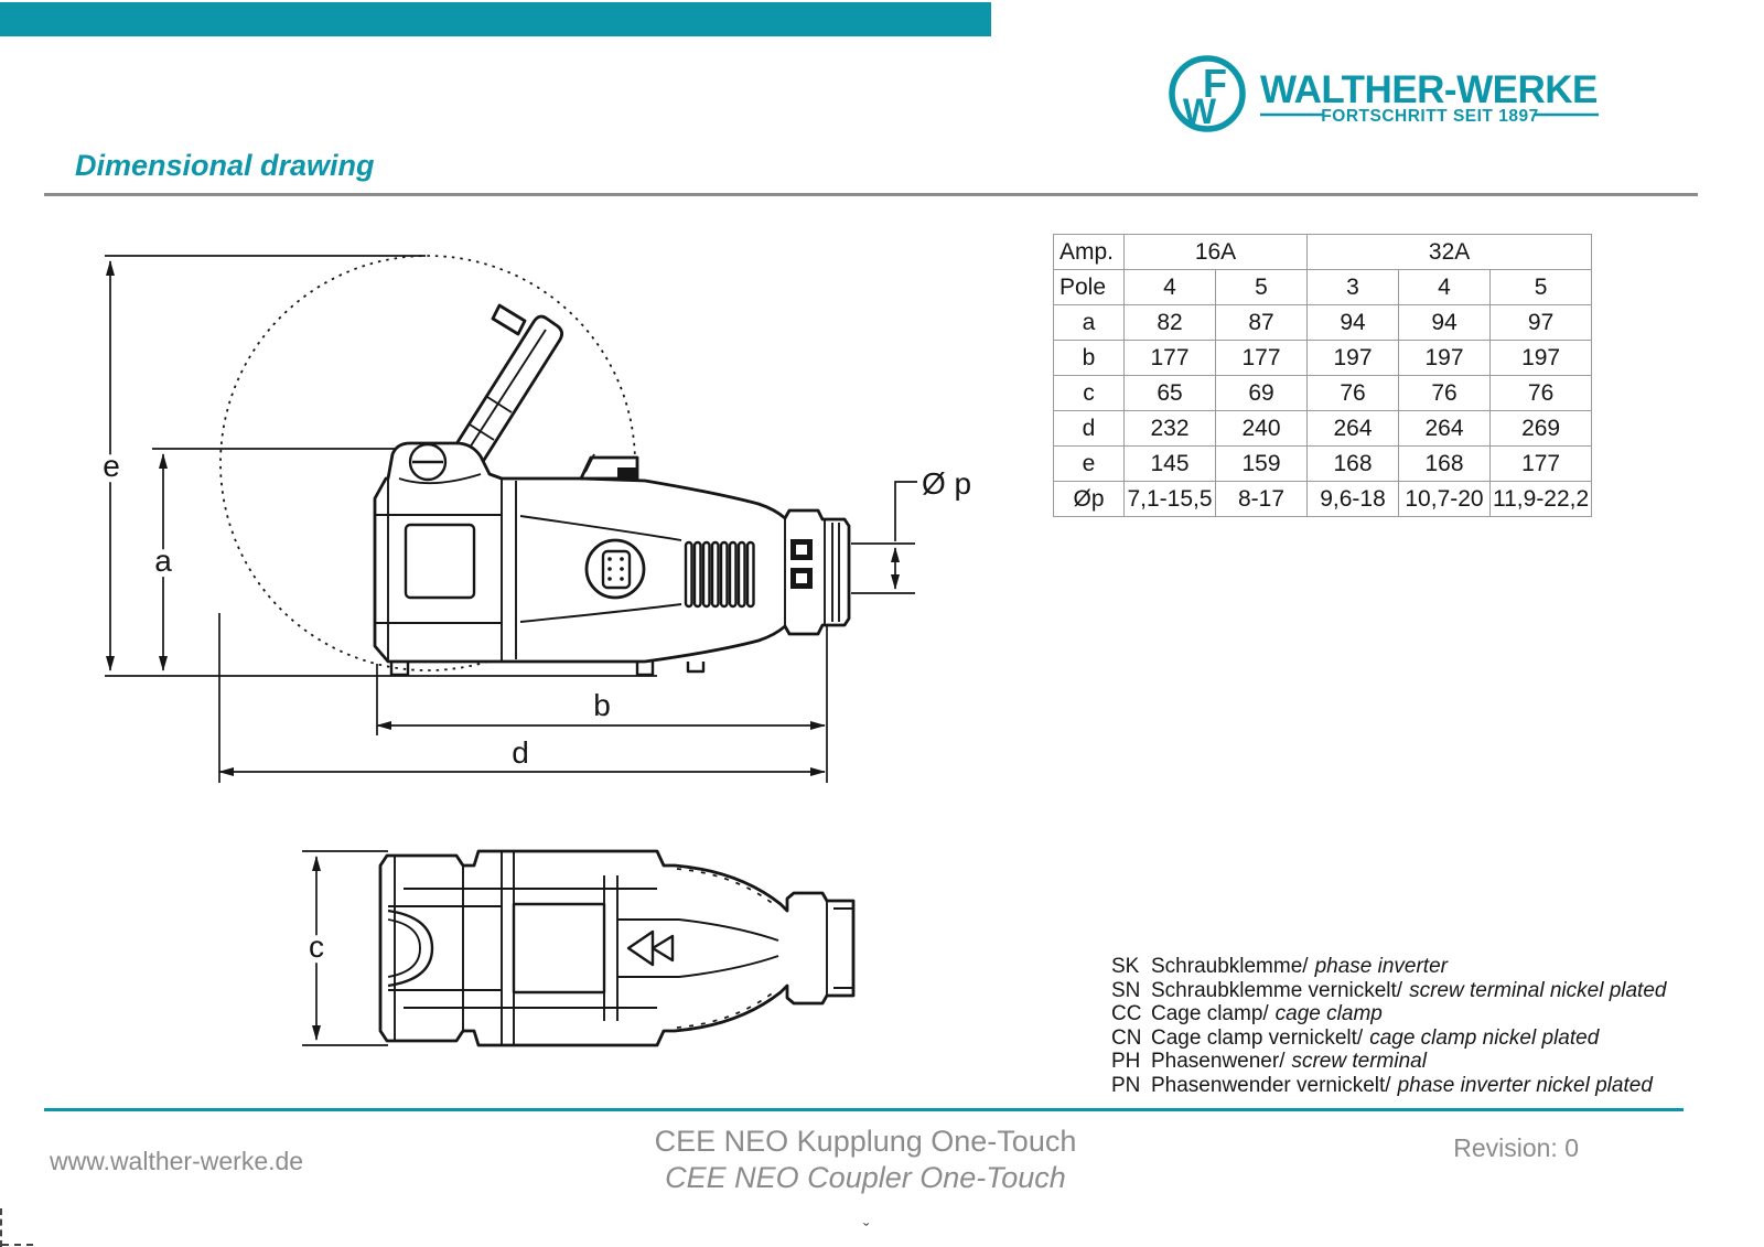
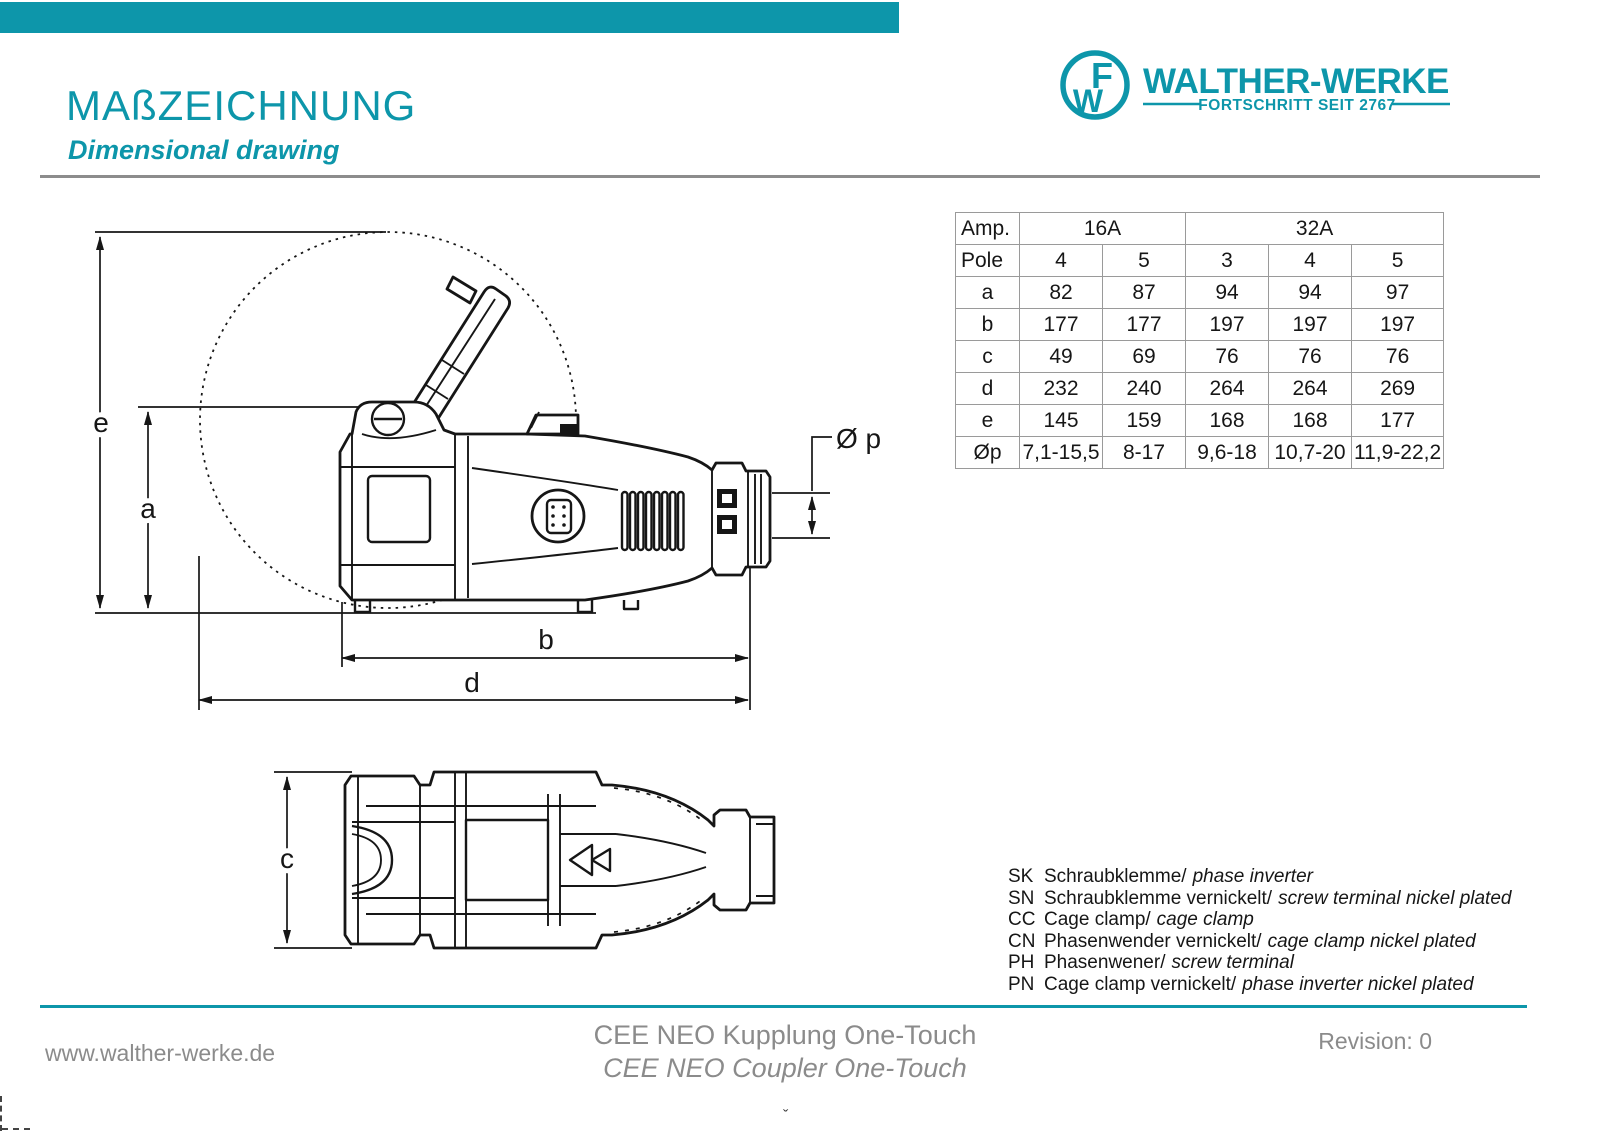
+ MAßZEICHNUNG
  Dimensional drawing
  F
  W
  WALTHER-WERKE
- FORTSCHRITT SEIT 1897
+ FORTSCHRITT SEIT 2767
  e
  a
  b
  d
  c
  Ø p
  Amp.	16A	32A
  Pole	4	5	3	4	5
  a	82	87	94	94	97
  b	177	177	197	197	197
- c	65	69	76	76	76
+ c	49	69	76	76	76
  d	232	240	264	264	269
  e	145	159	168	168	177
  Øp	7,1-15,5	8-17	9,6-18	10,7-20	11,9-22,2
  SK Schraubklemme/ phase inverter
  SN Schraubklemme vernickelt/ screw terminal nickel plated
  CC Cage clamp/ cage clamp
- CN Cage clamp vernickelt/ cage clamp nickel plated
+ CN Phasenwender vernickelt/ cage clamp nickel plated
  PH Phasenwener/ screw terminal
- PN Phasenwender vernickelt/ phase inverter nickel plated
+ PN Cage clamp vernickelt/ phase inverter nickel plated
  www.walther-werke.de
  CEE NEO Kupplung One-Touch
  CEE NEO Coupler One-Touch
  Revision: 0
  ˇ
